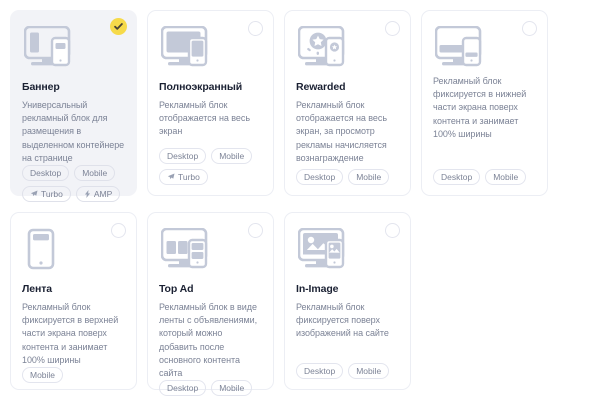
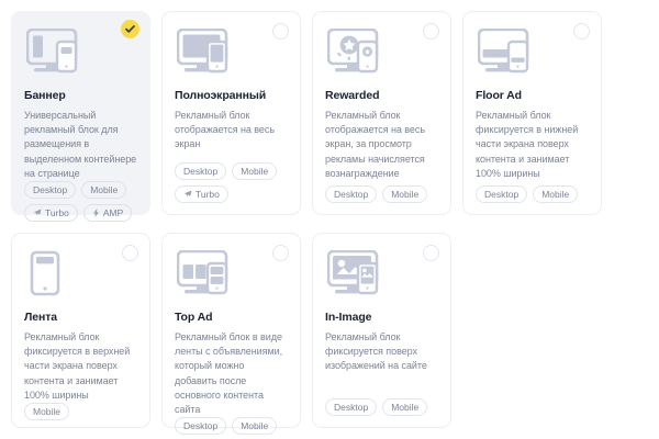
  Баннер
  Универсальный рекламный блок для размещения в выделенном контейнере на странице
  Desktop
  Mobile
  Turbo
  AMP
  Полноэкранный
  Рекламный блок отображается на весь экран
  Desktop
  Mobile
  Turbo
  Rewarded
  Рекламный блок отображается на весь экран, за просмотр рекламы начисляется вознаграждение
  Desktop
  Mobile
+ Floor Ad
  Рекламный блок фиксируется в нижней части экрана поверх контента и занимает 100% ширины
  Desktop
  Mobile
  Лента
  Рекламный блок фиксируется в верхней части экрана поверх контента и занимает 100% ширины
  Mobile
  Top Ad
  Рекламный блок в виде ленты с объявлениями, который можно добавить после основного контента сайта
  Desktop
  Mobile
  In-Image
  Рекламный блок фиксируется поверх изображений на сайте
  Desktop
  Mobile
